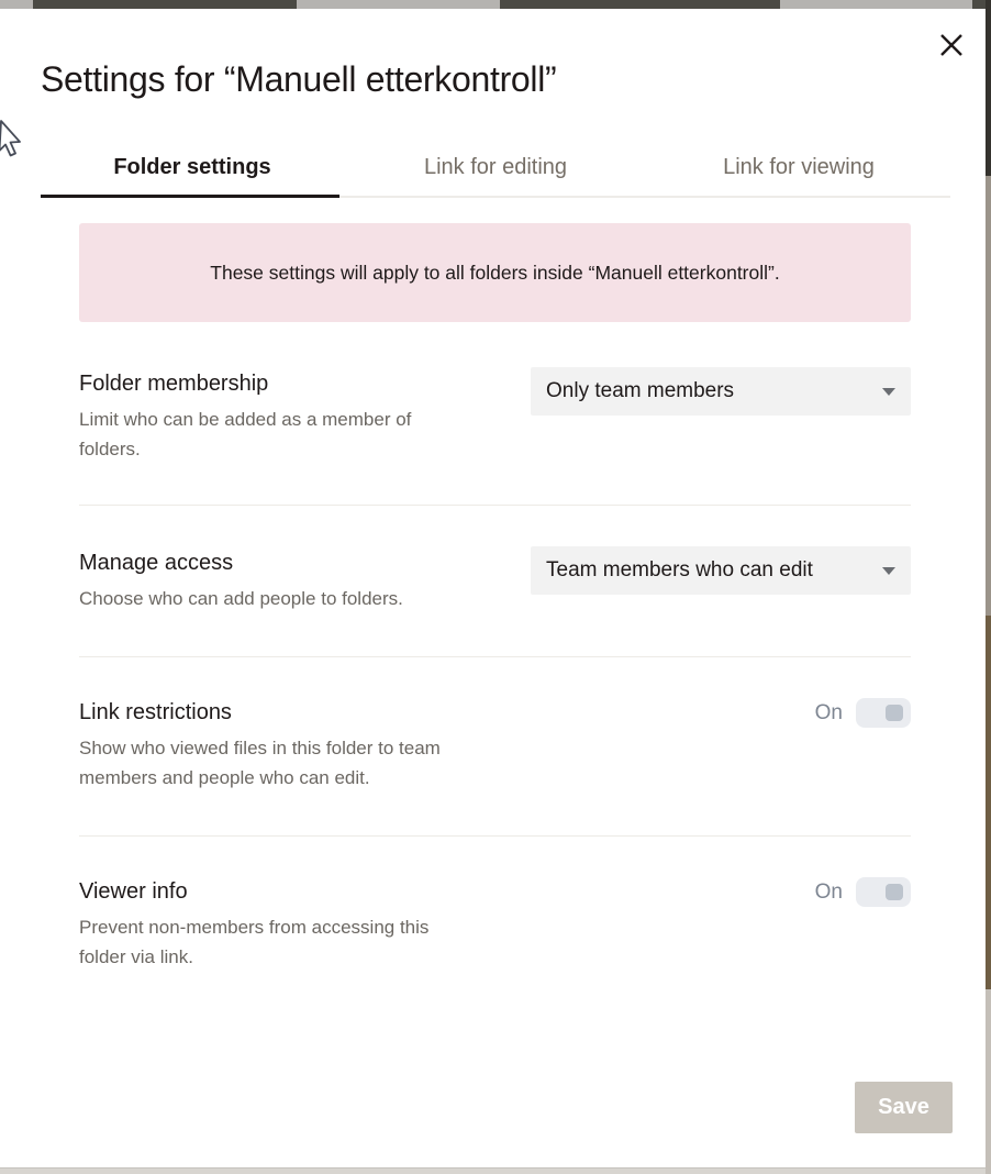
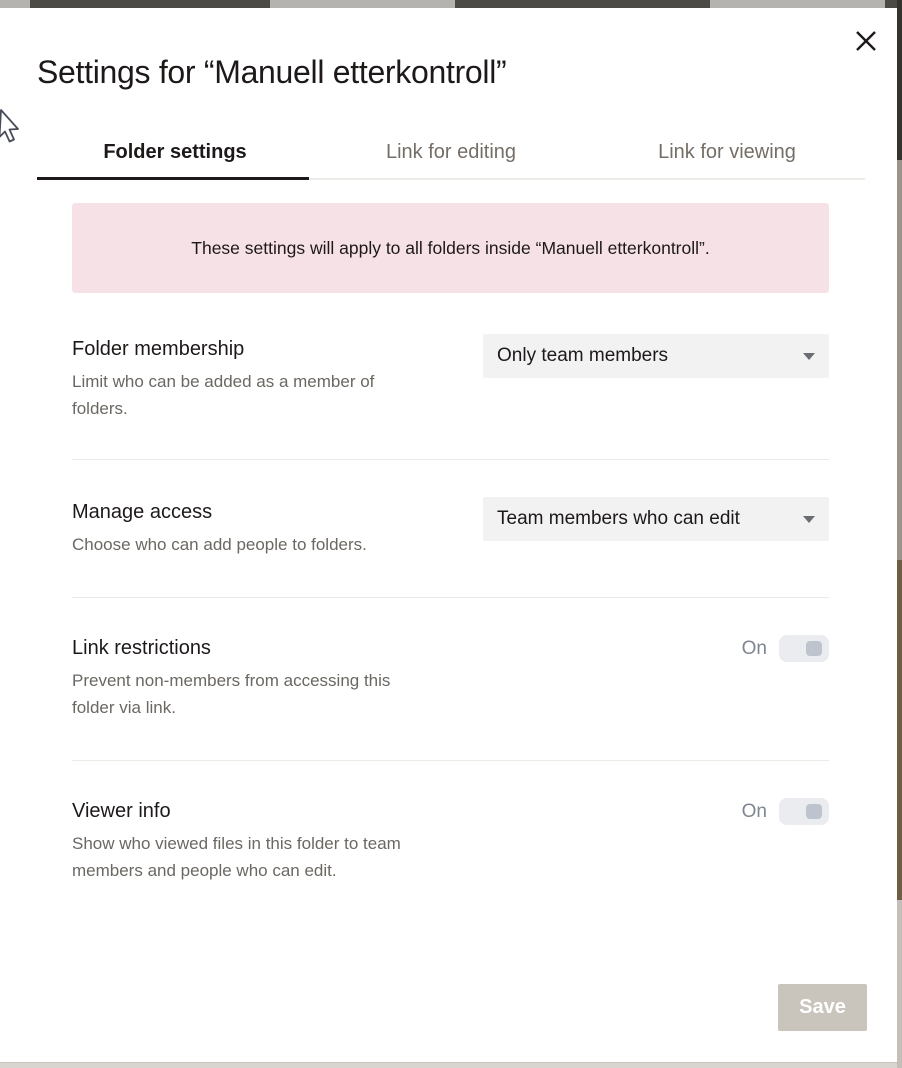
  Settings for “Manuell etterkontroll”
  Folder settings
  Link for editing
  Link for viewing
  These settings will apply to all folders inside “Manuell etterkontroll”.
  Folder membership
  Limit who can be added as a member of folders.
  Only team members
  Manage access
  Choose who can add people to folders.
  Team members who can edit
  Link restrictions
- Show who viewed files in this folder to team members and people who can edit.
+ Prevent non-members from accessing this folder via link.
  On
  Viewer info
- Prevent non-members from accessing this folder via link.
+ Show who viewed files in this folder to team members and people who can edit.
  On
  Save
